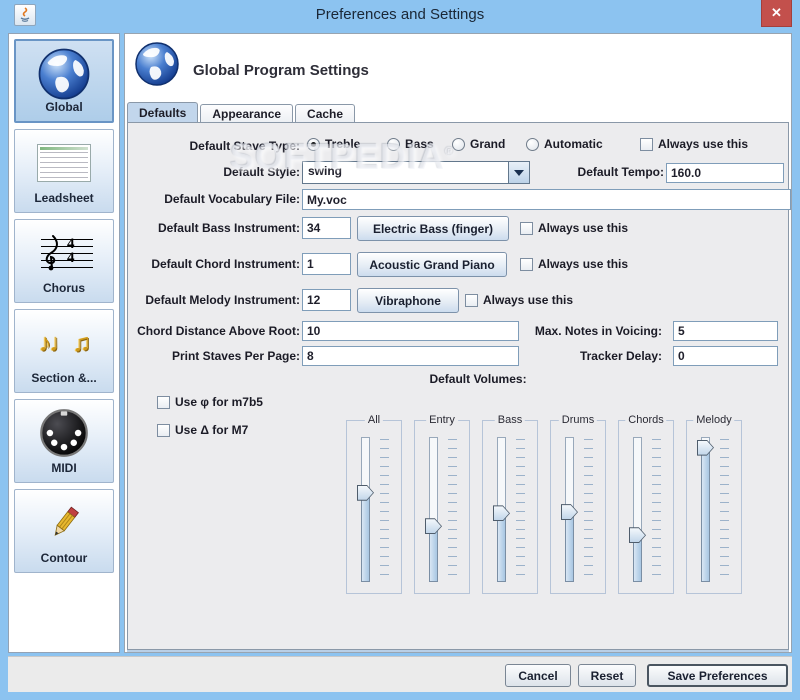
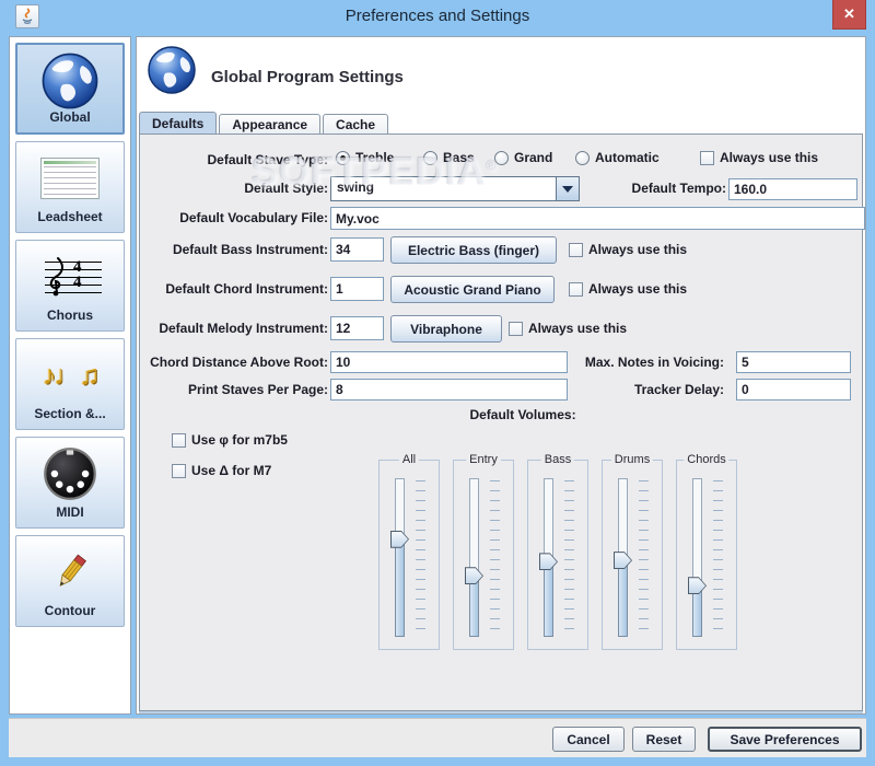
  Preferences and Settings
  ✕
  Global
  Leadsheet
  4
  4
  Chorus
  ♪♩♫
  Section &...
  MIDI
  Contour
  Global Program Settings
  Defaults
  Appearance
  Cache
  Default Stave Type:
  Treble
  Bass
  Grand
  Automatic
  Always use this
  Default Style:
  swing
  Default Tempo:
  160.0
  Default Vocabulary File:
  My.voc
  Default Bass Instrument:
  34
  Electric Bass (finger)
  Always use this
  Default Chord Instrument:
  1
  Acoustic Grand Piano
  Always use this
  Default Melody Instrument:
  12
  Vibraphone
  Always use this
  Chord Distance Above Root:
  10
  Max. Notes in Voicing:
  5
  Print Staves Per Page:
  8
  Tracker Delay:
  0
  Default Volumes:
  Use φ for m7b5
  Use Δ for M7
  All
  Entry
  Bass
  Drums
  Chords
- Melody
  Cancel
  Reset
  Save Preferences
  SOFTPEDIA®
